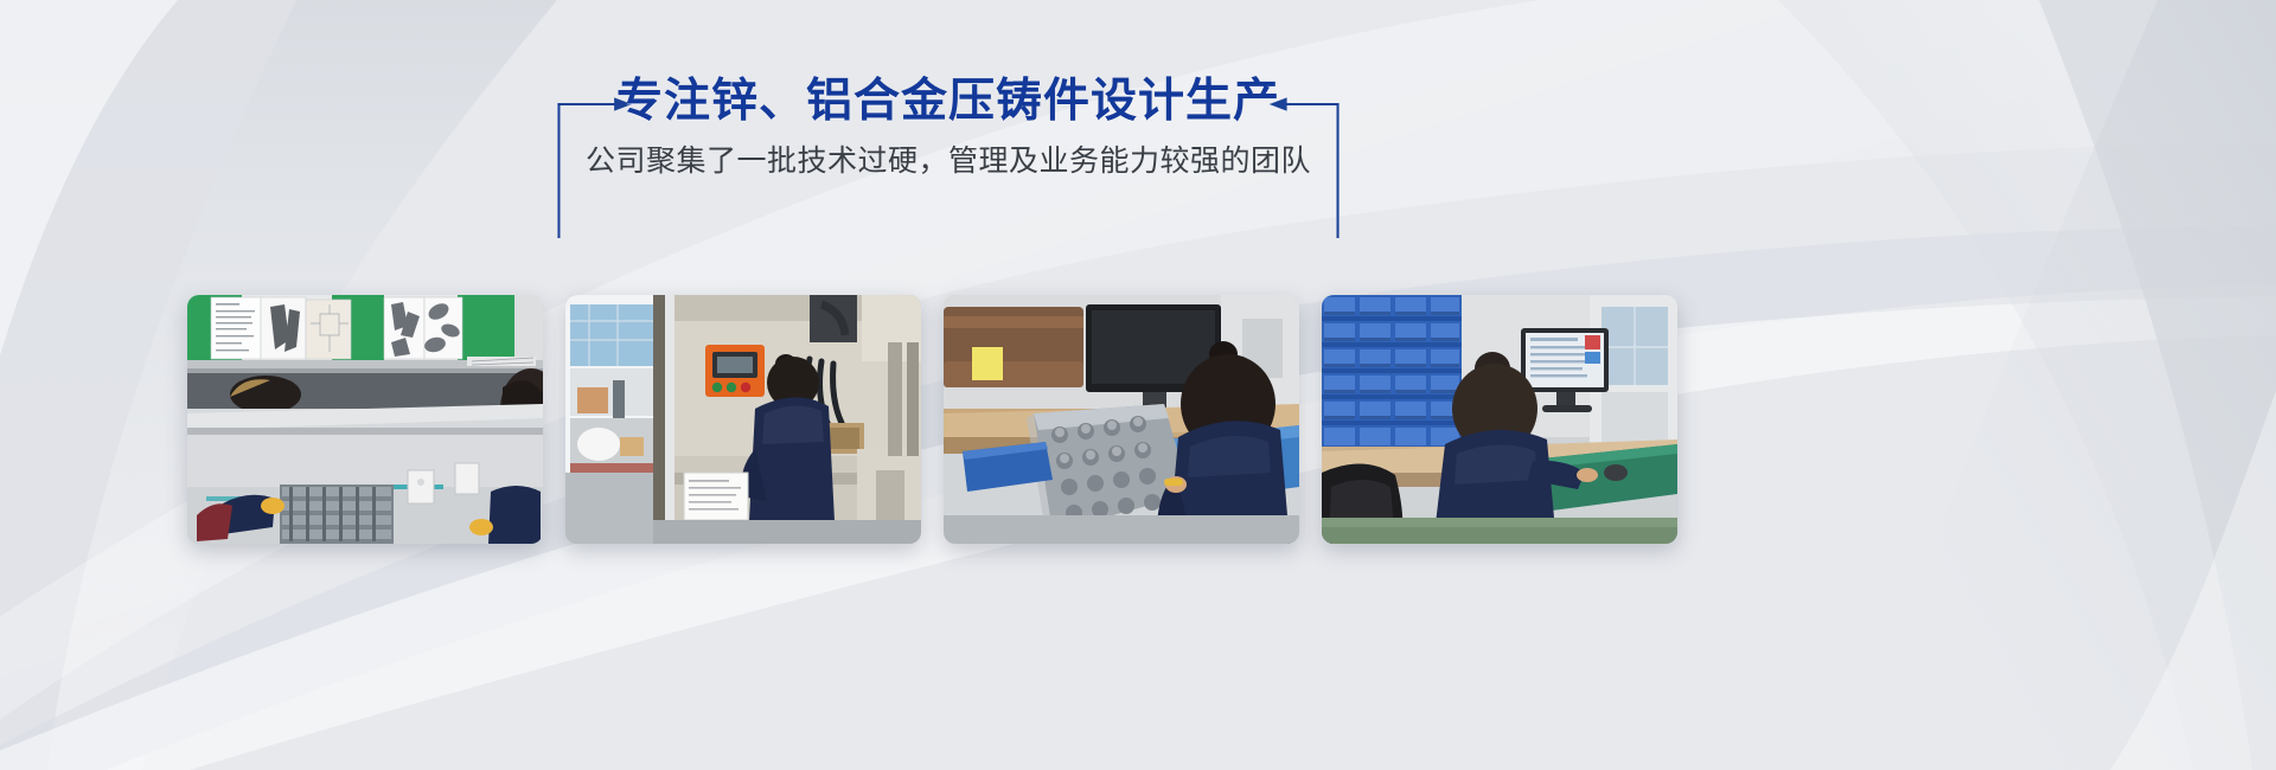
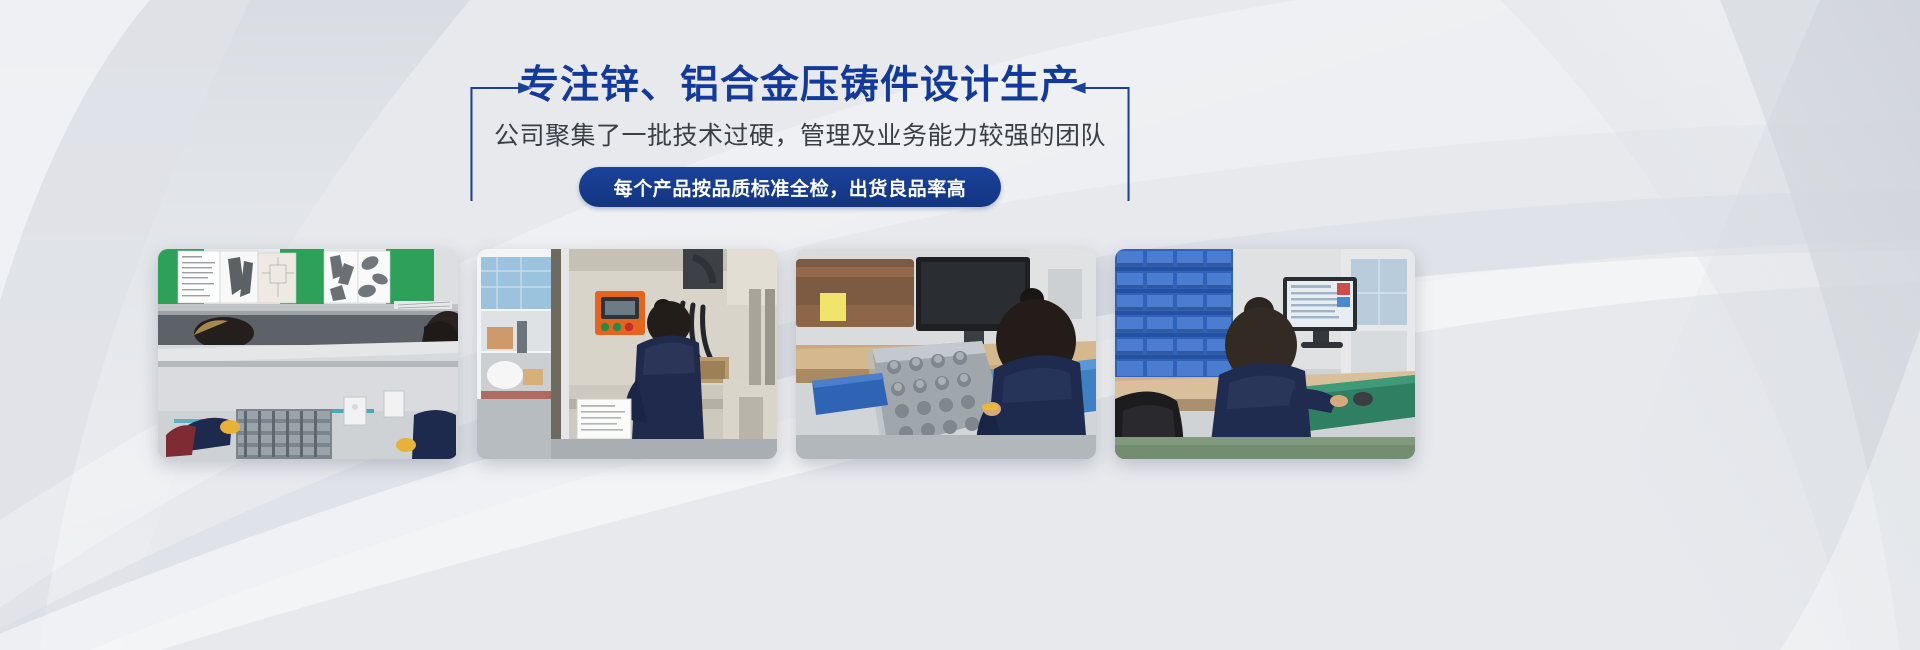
  专注锌、铝合金压铸件设计生产
  公司聚集了一批技术过硬，管理及业务能力较强的团队
+ 每个产品按品质标准全检，出货良品率高
